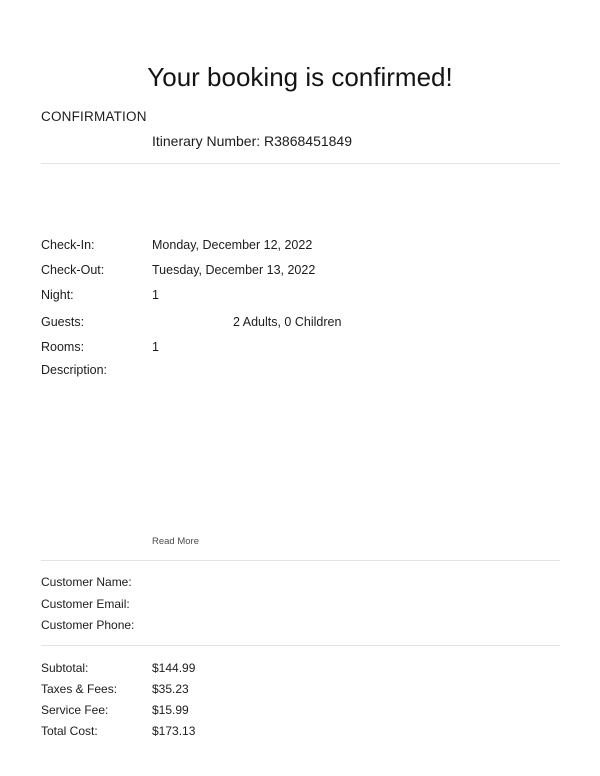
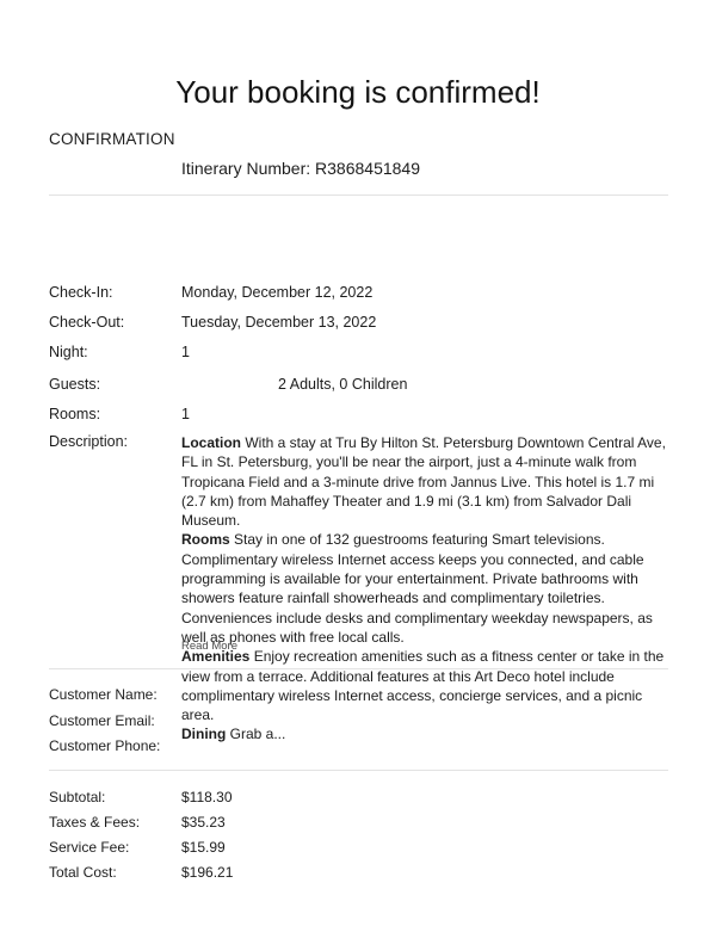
  Your booking is confirmed!
  CONFIRMATION
  Itinerary Number: R3868451849
  Check-In:
  Monday, December 12, 2022
  Check-Out:
  Tuesday, December 13, 2022
  Night:
  1
  Guests:
  2 Adults, 0 Children
  Rooms:
  1
  Description:
+ Location With a stay at Tru By Hilton St. Petersburg Downtown Central Ave, FL in St. Petersburg, you'll be near the airport, just a 4-minute walk from Tropicana Field and a 3-minute drive from Jannus Live. This hotel is 1.7 mi (2.7 km) from Mahaffey Theater and 1.9 mi (3.1 km) from Salvador Dali Museum.
+ Rooms Stay in one of 132 guestrooms featuring Smart televisions. Complimentary wireless Internet access keeps you connected, and cable programming is available for your entertainment. Private bathrooms with showers feature rainfall showerheads and complimentary toiletries. Conveniences include desks and complimentary weekday newspapers, as well as phones with free local calls.
+ Amenities Enjoy recreation amenities such as a fitness center or take in the view from a terrace. Additional features at this Art Deco hotel include complimentary wireless Internet access, concierge services, and a picnic area.
+ Dining Grab a...
  Read More
  Customer Name:
  Customer Email:
  Customer Phone:
  Subtotal:
- $144.99
+ $118.30
  Taxes & Fees:
  $35.23
  Service Fee:
  $15.99
  Total Cost:
- $173.13
+ $196.21
